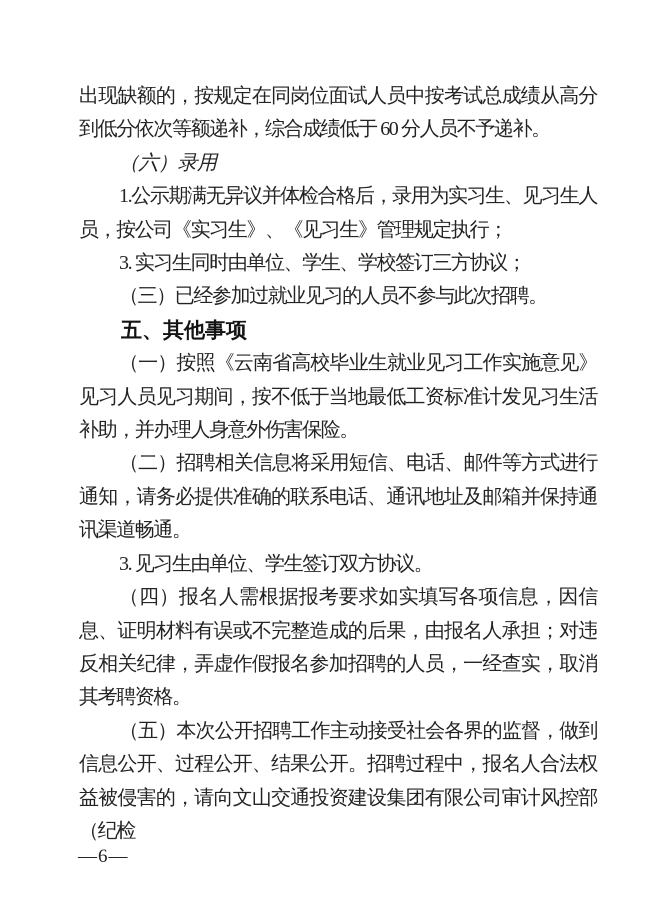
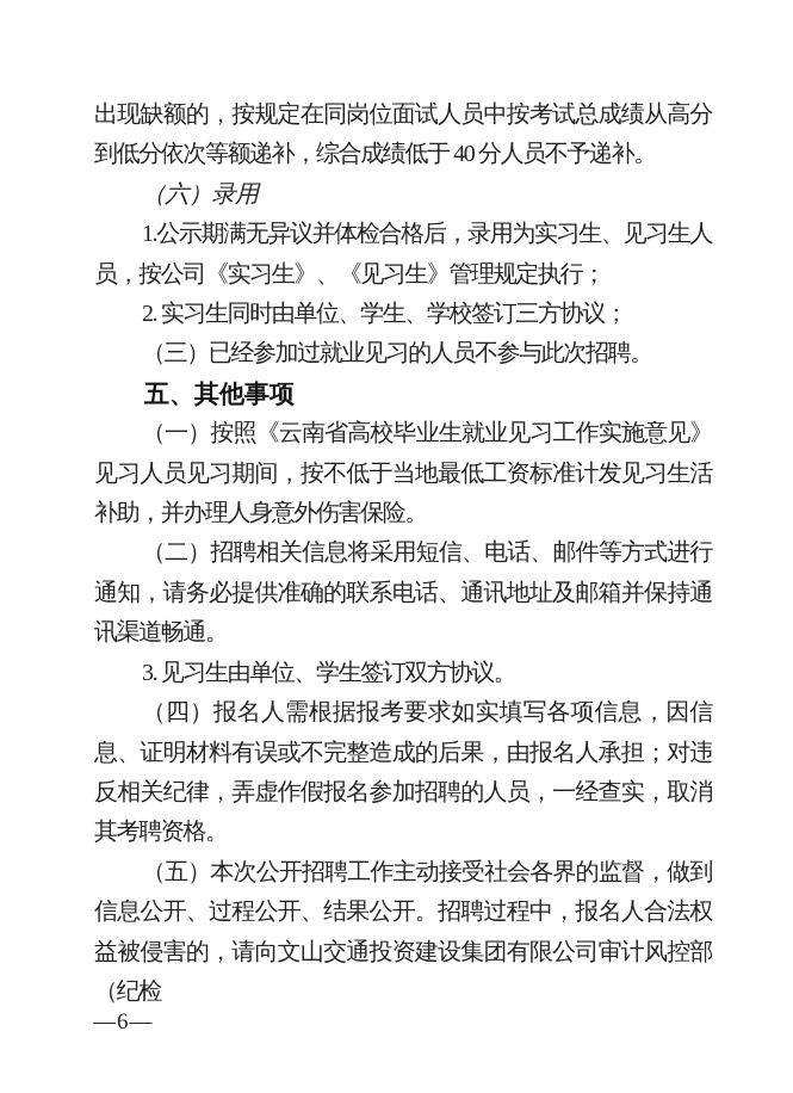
- 出现缺额的，按规定在同岗位面试人员中按考试总成绩从高分到低分依次等额递补，综合成绩低于 60 分人员不予递补。
+ 出现缺额的，按规定在同岗位面试人员中按考试总成绩从高分到低分依次等额递补，综合成绩低于 40 分人员不予递补。
  （六）录用
  1.公示期满无异议并体检合格后，录用为实习生、见习生人员，按公司《实习生》、《见习生》管理规定执行；
- 3. 实习生同时由单位、学生、学校签订三方协议；
+ 2. 实习生同时由单位、学生、学校签订三方协议；
  （三）已经参加过就业见习的人员不参与此次招聘。
  五、其他事项
  （一）按照《云南省高校毕业生就业见习工作实施意见》见习人员见习期间，按不低于当地最低工资标准计发见习生活补助，并办理人身意外伤害保险。
  （二）招聘相关信息将采用短信、电话、邮件等方式进行通知，请务必提供准确的联系电话、通讯地址及邮箱并保持通讯渠道畅通。
  3. 见习生由单位、学生签订双方协议。
  （四）报名人需根据报考要求如实填写各项信息，因信息、证明材料有误或不完整造成的后果，由报名人承担；对违反相关纪律，弄虚作假报名参加招聘的人员，一经查实，取消其考聘资格。
  （五）本次公开招聘工作主动接受社会各界的监督，做到信息公开、过程公开、结果公开。招聘过程中，报名人合法权益被侵害的，请向文山交通投资建设集团有限公司审计风控部（纪检
  —6—
